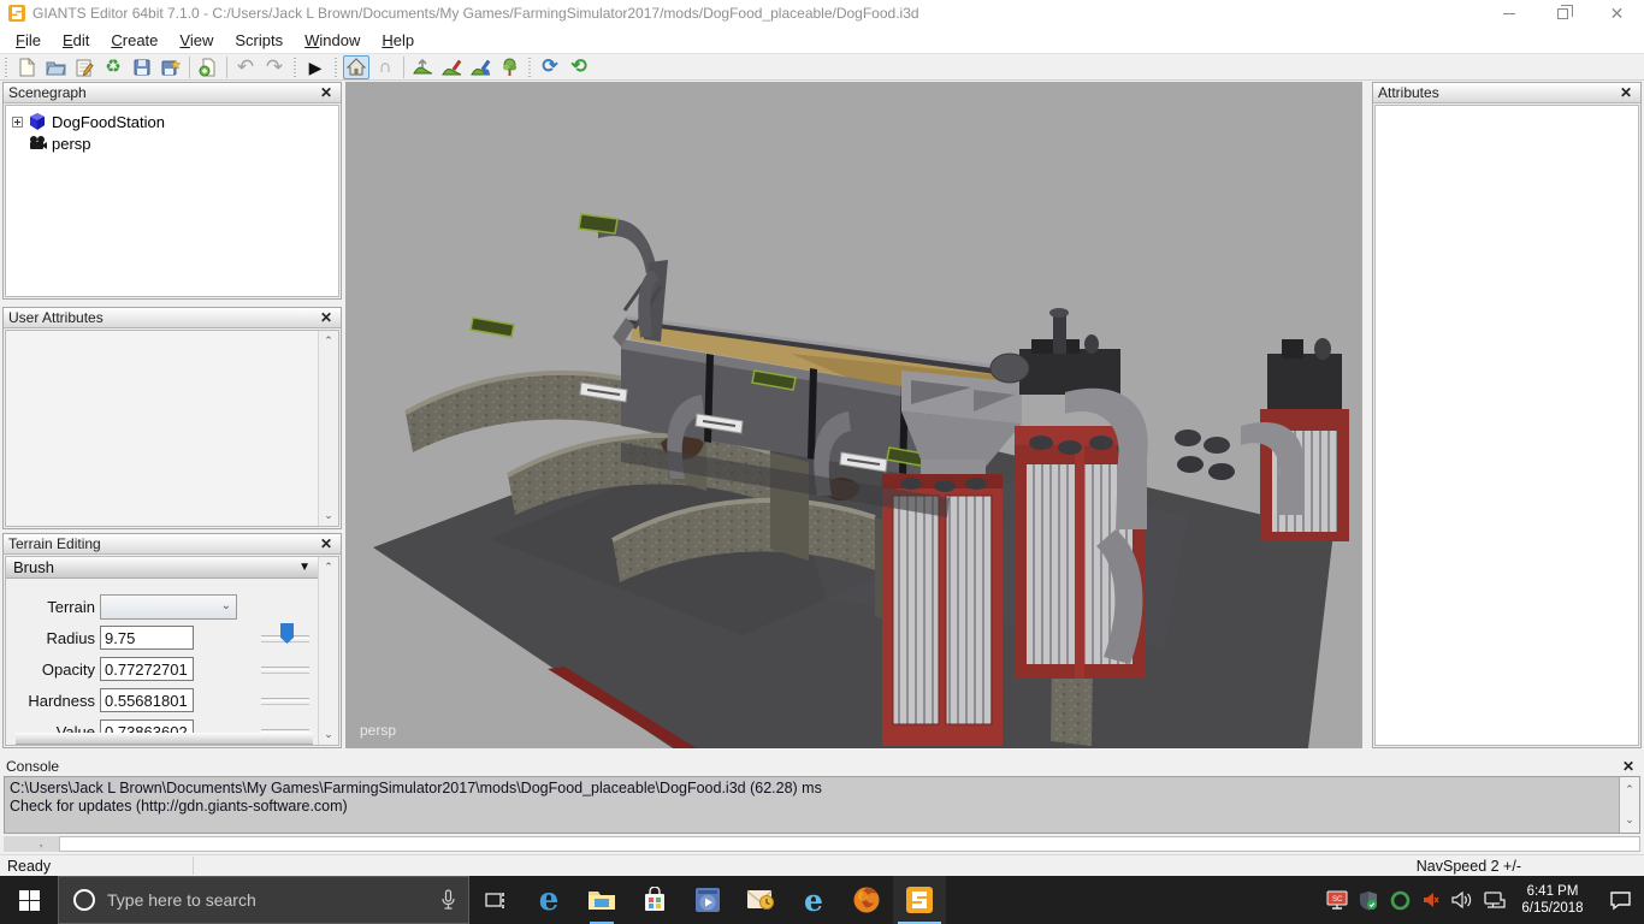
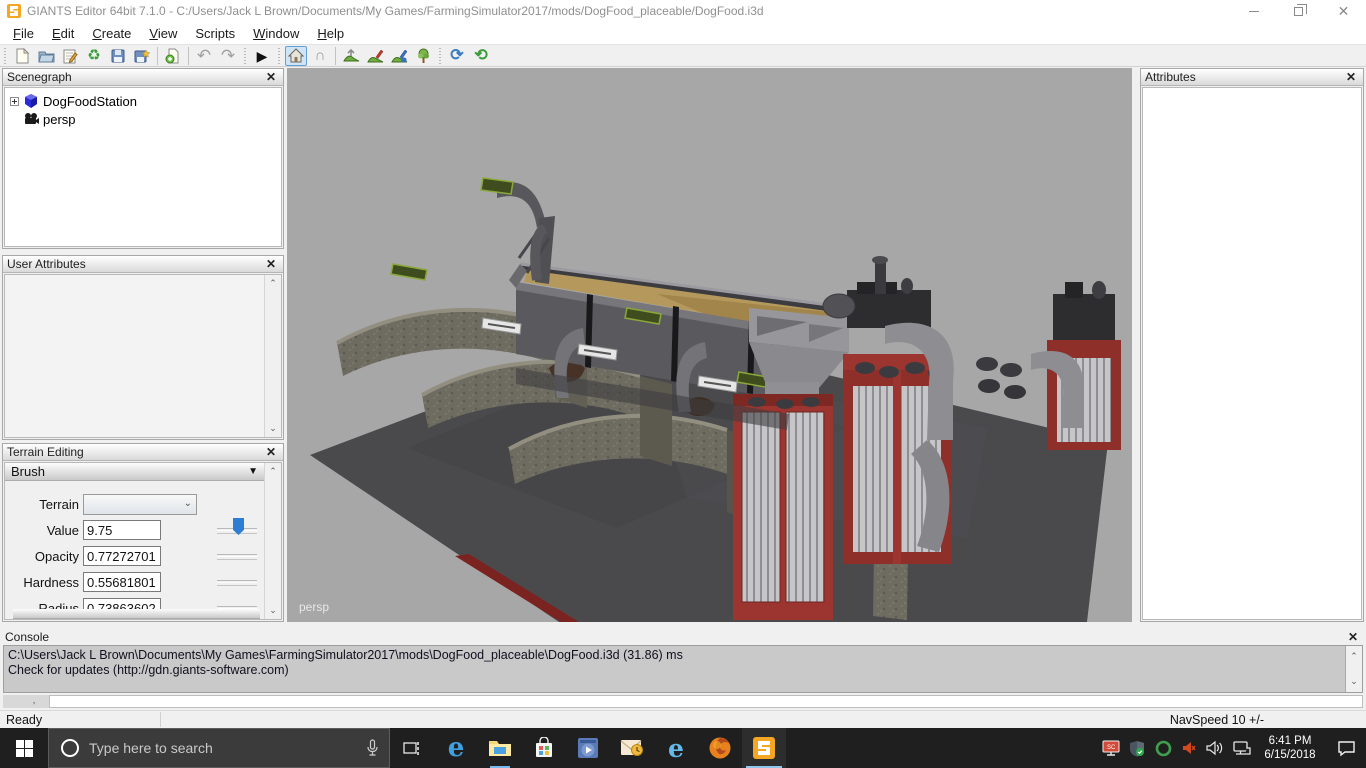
  GIANTS Editor 64bit 7.1.0 - C:/Users/Jack L Brown/Documents/My Games/FarmingSimulator2017/mods/DogFood_placeable/DogFood.i3d
  ✕
  File
  Edit
  Create
  View
  Scripts
  Window
  Help
  ♻
  ↶
  ↷
  ▶
  ∩
  ⟳
  ⟲
  Scenegraph
  ✕
  DogFoodStation
  persp
  User Attributes
  ✕
  ⌃
  ⌄
  Terrain Editing
  ✕
  Brush
  ▼
  Terrain
  ⌄
- Radius
+ Value
  9.75
  Opacity
  0.77272701
  Hardness
  0.55681801
- Value
+ Radius
  0.73863602
  ⌃
  ⌄
  persp
  Attributes
  ✕
  Console
  ✕
- C:\Users\Jack L Brown\Documents\My Games\FarmingSimulator2017\mods\DogFood_placeable\DogFood.i3d (62.28) ms
+ C:\Users\Jack L Brown\Documents\My Games\FarmingSimulator2017\mods\DogFood_placeable\DogFood.i3d (31.86) ms
  Check for updates (http://gdn.giants-software.com)
  ⌃
  ⌄
  ‚
  Ready
- NavSpeed 2 +/-
+ NavSpeed 10 +/-
  Type here to search
  e
  e
  6:41 PM
  6/15/2018
